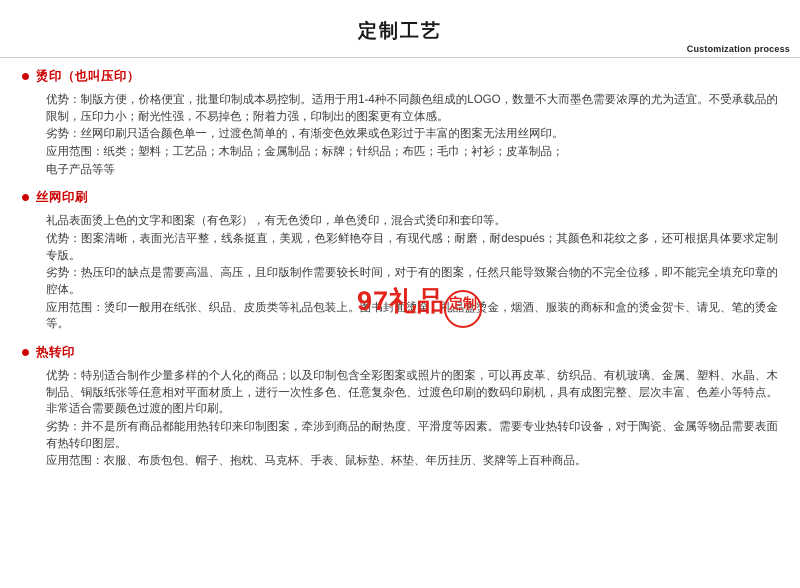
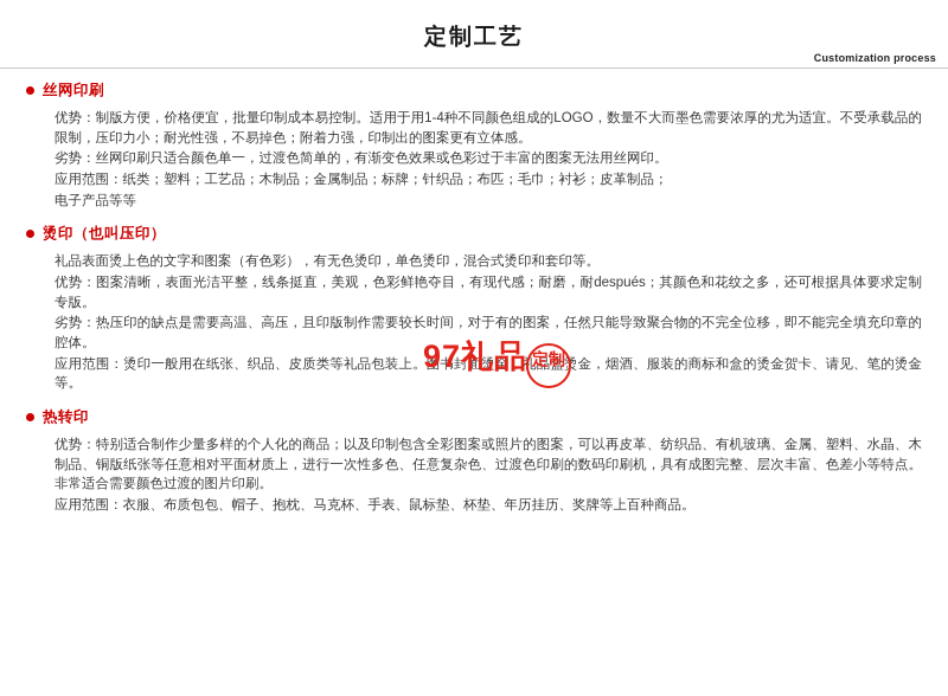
  定制工艺
  Customization process
- 烫印（也叫压印）
+ 丝网印刷
  优势：制版方便，价格便宜，批量印制成本易控制。适用于用1-4种不同颜色组成的LOGO，数量不大而墨色需要浓厚的尤为适宜。不受承载品的限制，压印力小；耐光性强，不易掉色；附着力强，印制出的图案更有立体感。
  劣势：丝网印刷只适合颜色单一，过渡色简单的，有渐变色效果或色彩过于丰富的图案无法用丝网印。
  应用范围：纸类；塑料；工艺品；木制品；金属制品；标牌；针织品；布匹；毛巾；衬衫；皮革制品；
  电子产品等等
- 丝网印刷
+ 烫印（也叫压印）
  礼品表面烫上色的文字和图案（有色彩），有无色烫印，单色烫印，混合式烫印和套印等。
  优势：图案清晰，表面光洁平整，线条挺直，美观，色彩鲜艳夺目，有现代感；耐磨，耐después；其颜色和花纹之多，还可根据具体要求定制专版。
  劣势：热压印的缺点是需要高温、高压，且印版制作需要较长时间，对于有的图案，任然只能导致聚合物的不完全位移，即不能完全填充印章的腔体。
  应用范围：烫印一般用在纸张、织品、皮质类等礼品包装上。图书封面烫金，礼品盒烫金，烟酒、服装的商标和盒的烫金贺卡、请见、笔的烫金等。
  热转印
  优势：特别适合制作少量多样的个人化的商品；以及印制包含全彩图案或照片的图案，可以再皮革、纺织品、有机玻璃、金属、塑料、水晶、木制品、铜版纸张等任意相对平面材质上，进行一次性多色、任意复杂色、过渡色印刷的数码印刷机，具有成图完整、层次丰富、色差小等特点。非常适合需要颜色过渡的图片印刷。
- 劣势：并不是所有商品都能用热转印来印制图案，牵涉到商品的耐热度、平滑度等因素。需要专业热转印设备，对于陶瓷、金属等物品需要表面有热转印图层。
  应用范围：衣服、布质包包、帽子、抱枕、马克杯、手表、鼠标垫、杯垫、年历挂历、奖牌等上百种商品。
  97礼品
  定制
